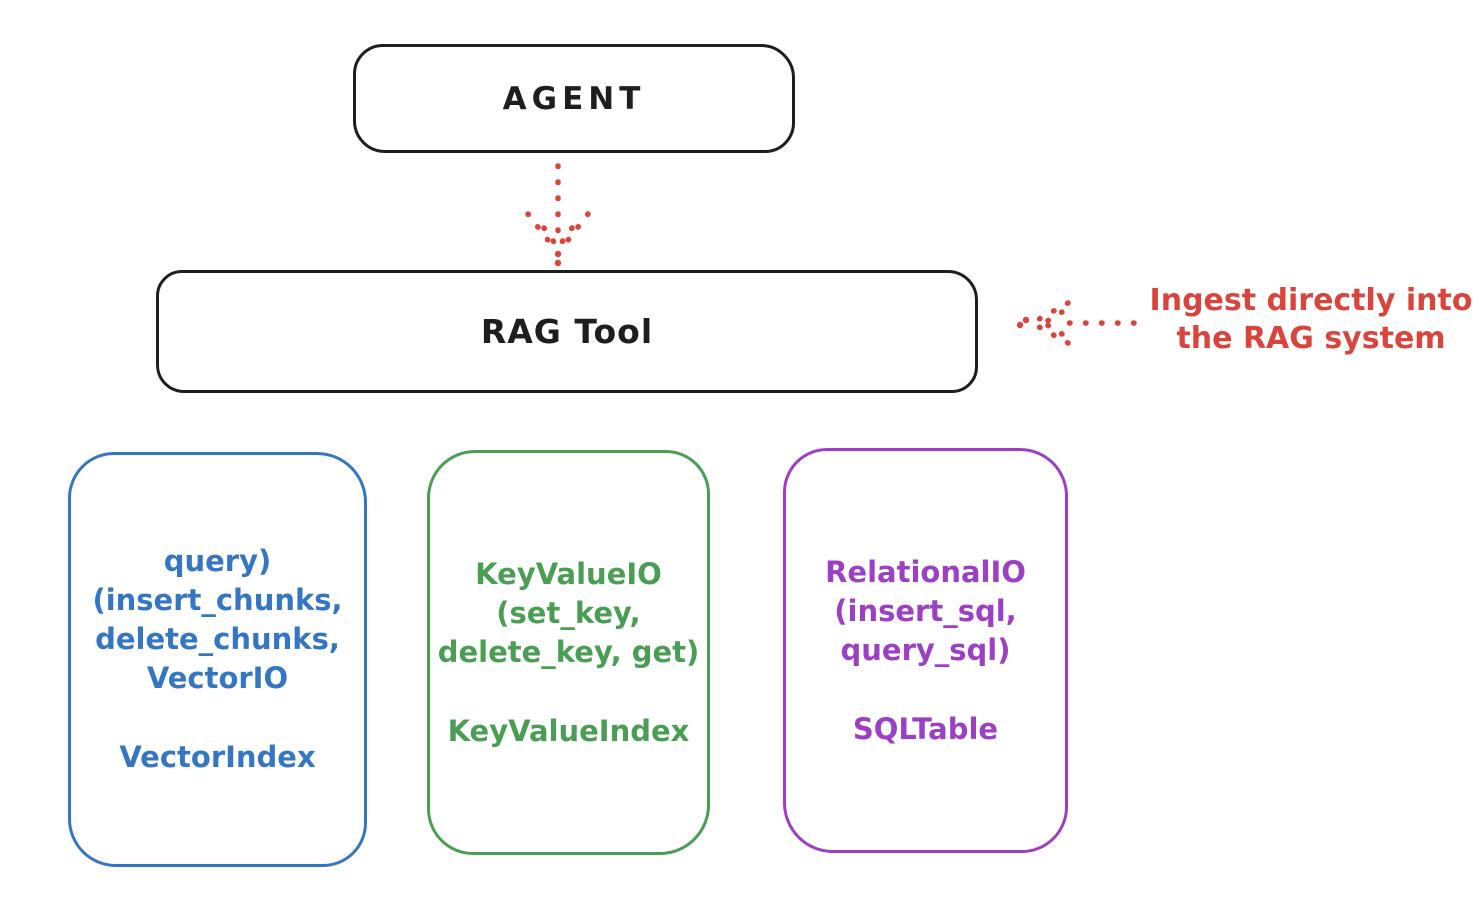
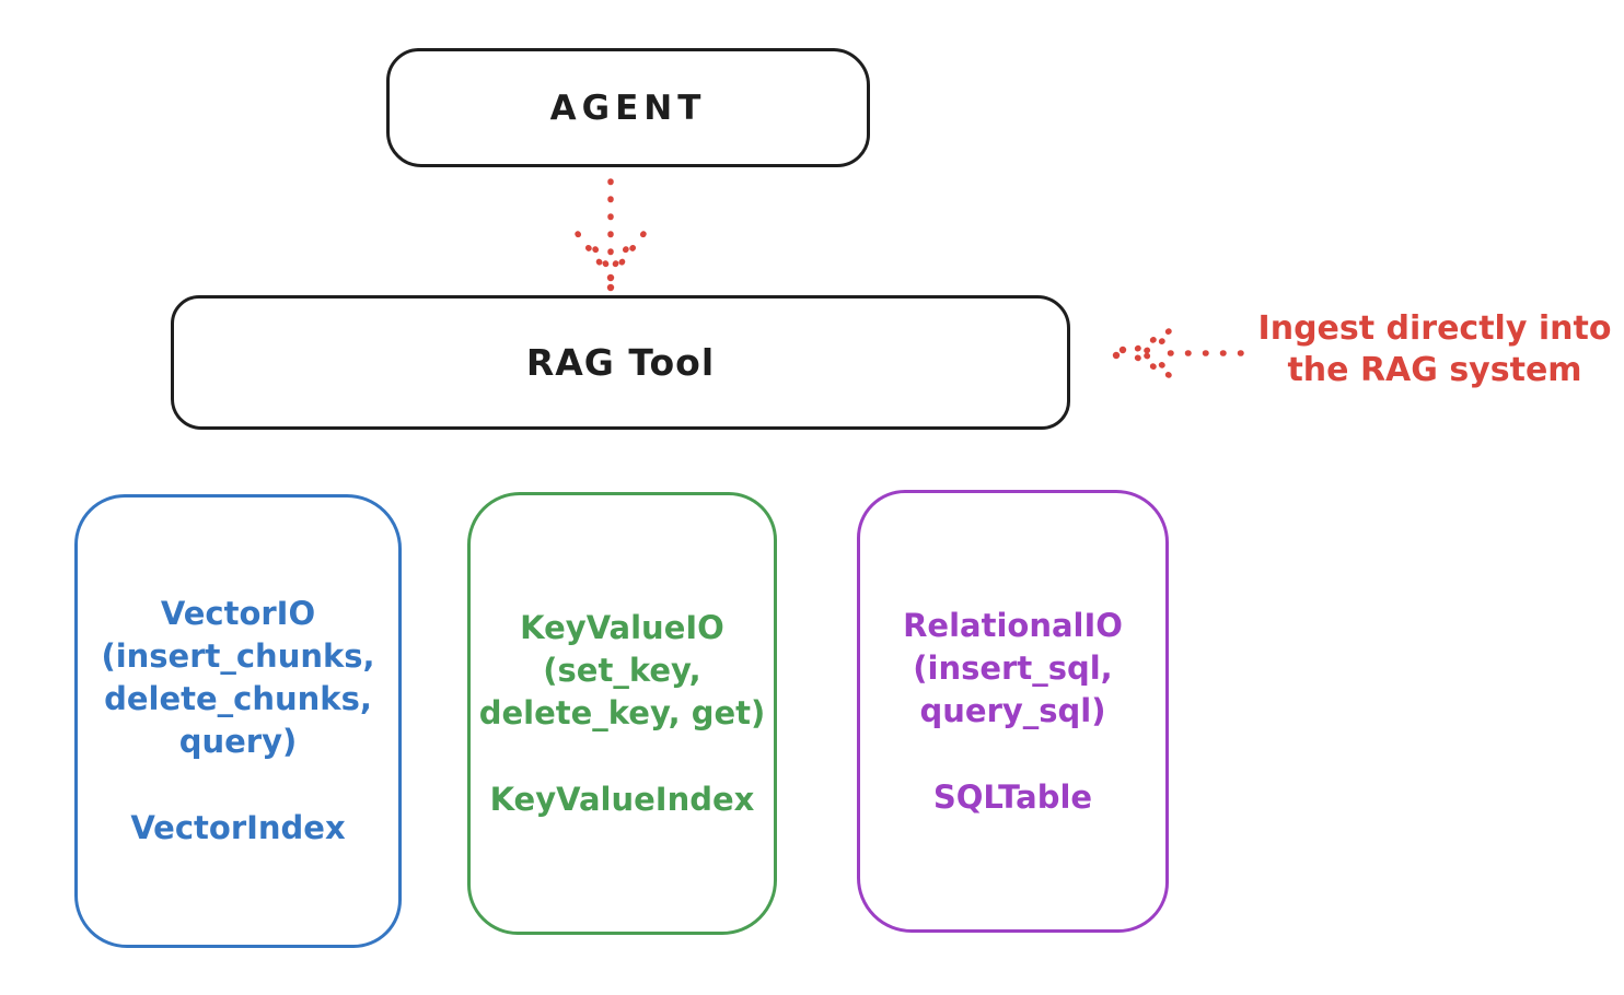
  AGENT
  RAG Tool
  Ingest directly into
  the RAG system
- query)
+ VectorIO
  (insert_chunks,
  delete_chunks,
- VectorIO
+ query)
  VectorIndex
  KeyValueIO
  (set_key,
  delete_key, get)
  KeyValueIndex
  RelationalIO
  (insert_sql,
  query_sql)
  SQLTable
